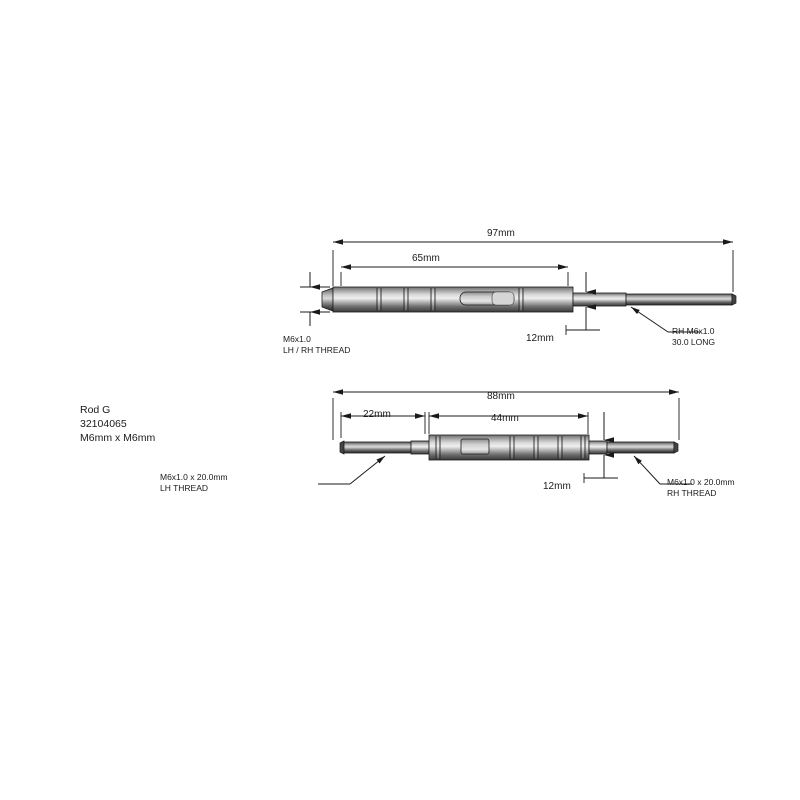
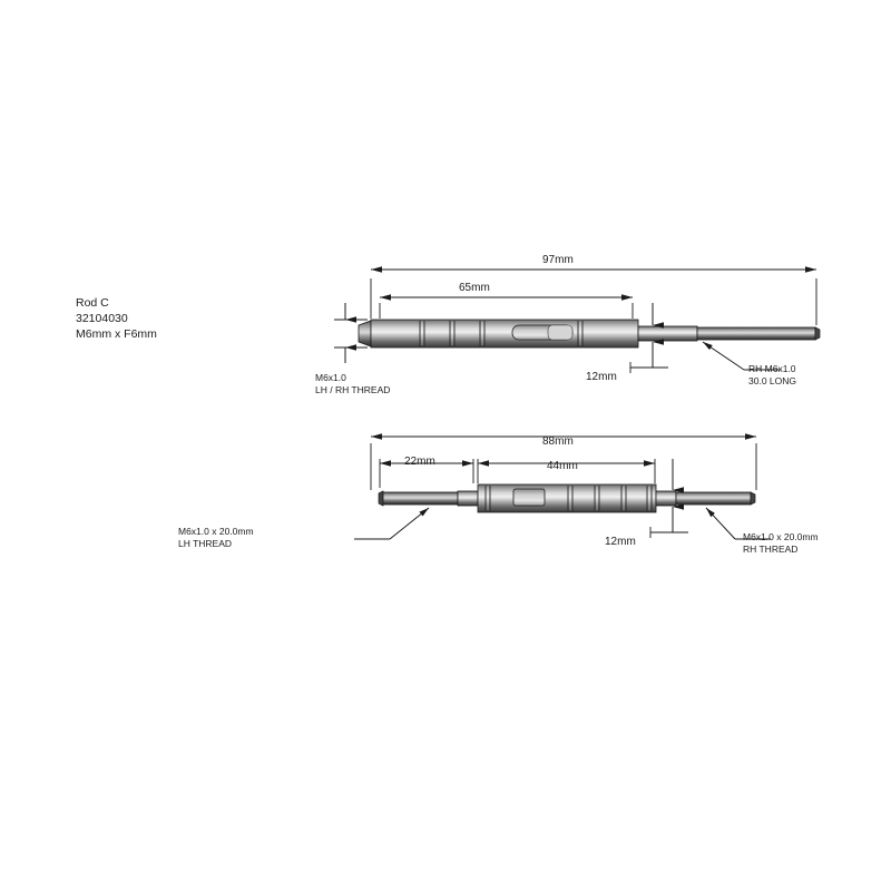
+ Rod C
+ 32104030
+ M6mm x F6mm
  97mm
  65mm
  12mm
  M6x1.0
  LH / RH THREAD
  RH M6x1.0
  30.0 LONG
- Rod G
- 32104065
- M6mm x M6mm
  88mm
  22mm
  44mm
  12mm
  M6x1.0 x 20.0mm
  LH THREAD
  M6x1.0 x 20.0mm
  RH THREAD
